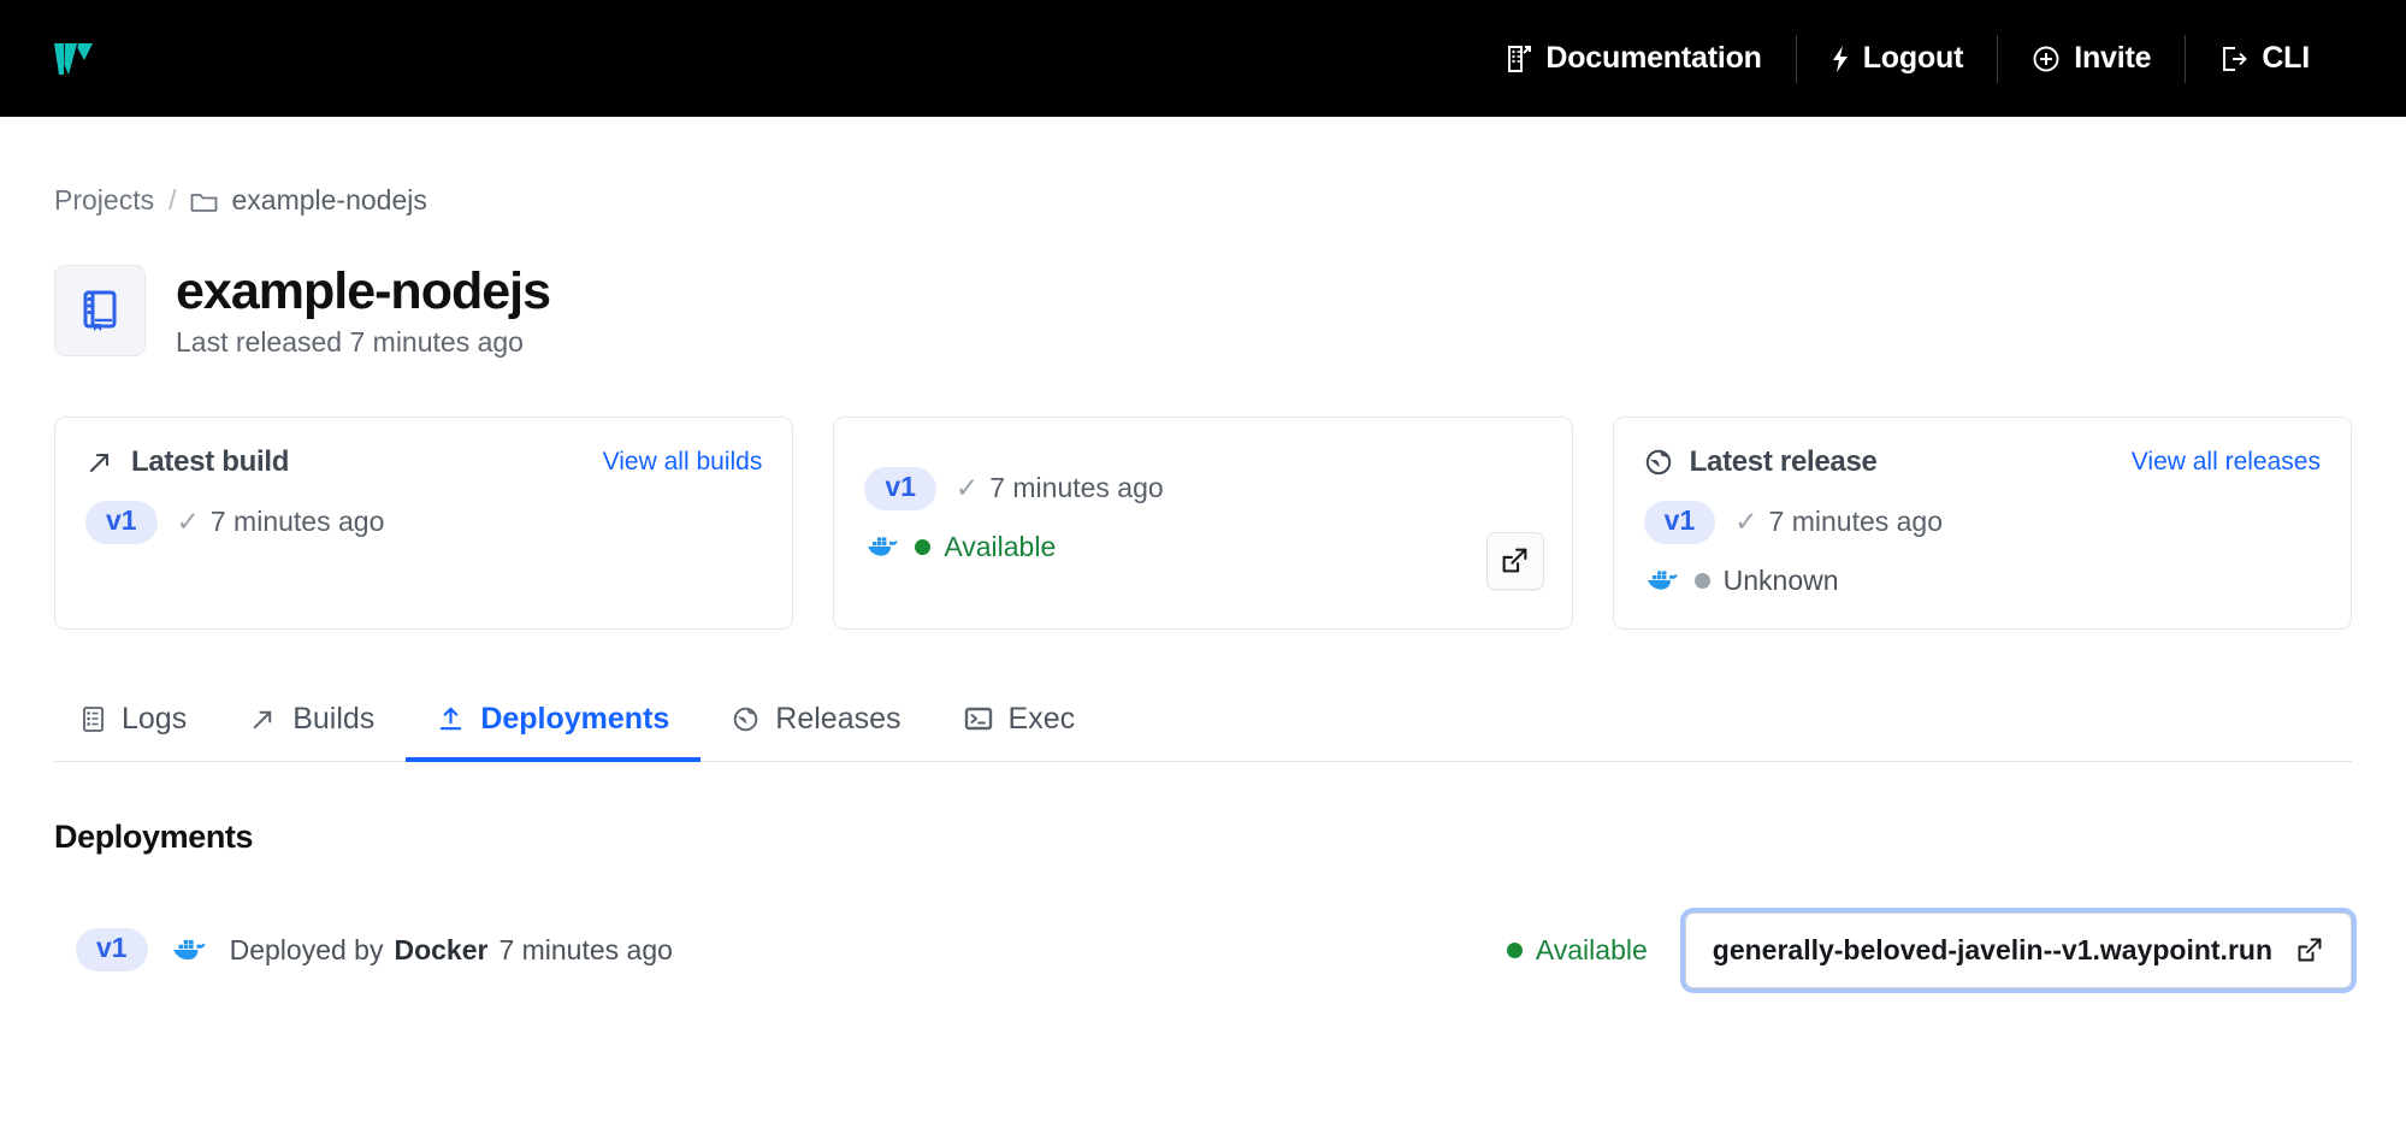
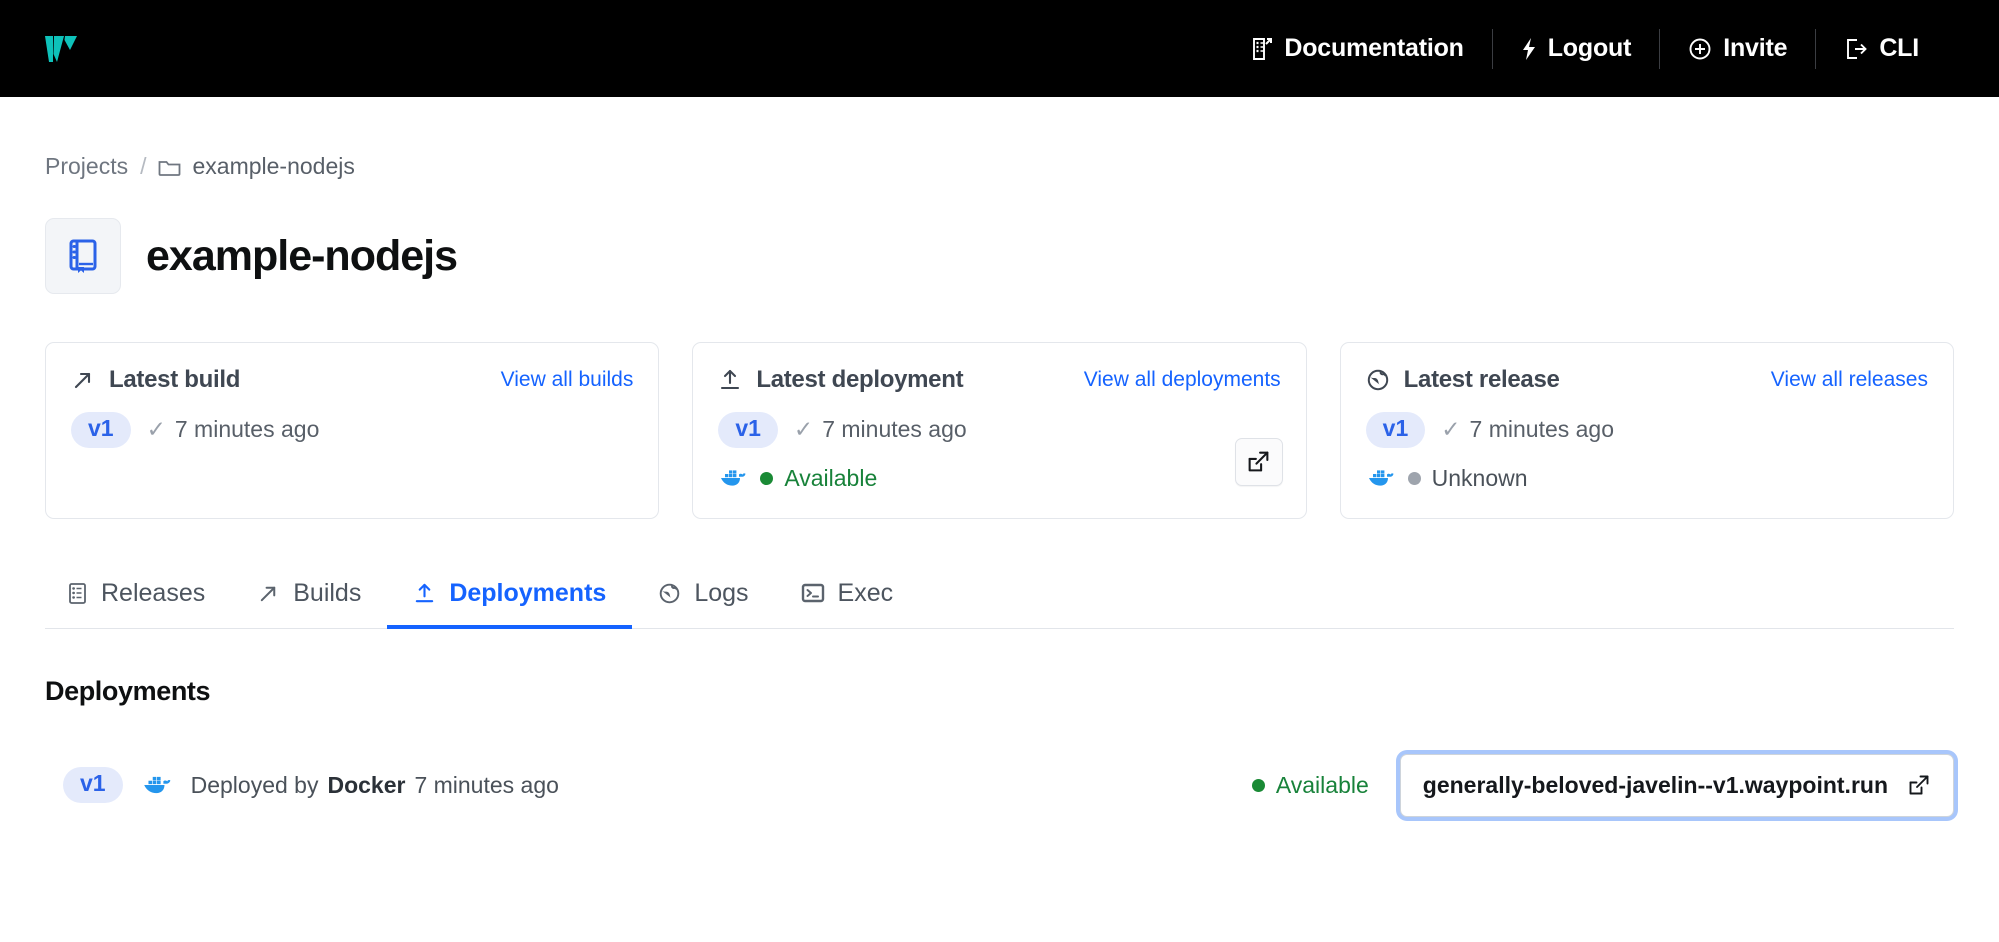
  Documentation
  Logout
  Invite
  CLI
  Projects
  /
  example-nodejs
  example-nodejs
- Last released 7 minutes ago
  Latest build
  View all builds
  v1
  ✓
  7 minutes ago
+ Latest deployment
+ View all deployments
  v1
  ✓
  7 minutes ago
  Available
  Latest release
  View all releases
  v1
  ✓
  7 minutes ago
  Unknown
- Logs
+ Releases
  Builds
  Deployments
- Releases
+ Logs
  Exec
  Deployments
  v1
  Deployed by
  Docker
  7 minutes ago
  Available
  generally-beloved-javelin--v1.waypoint.run
